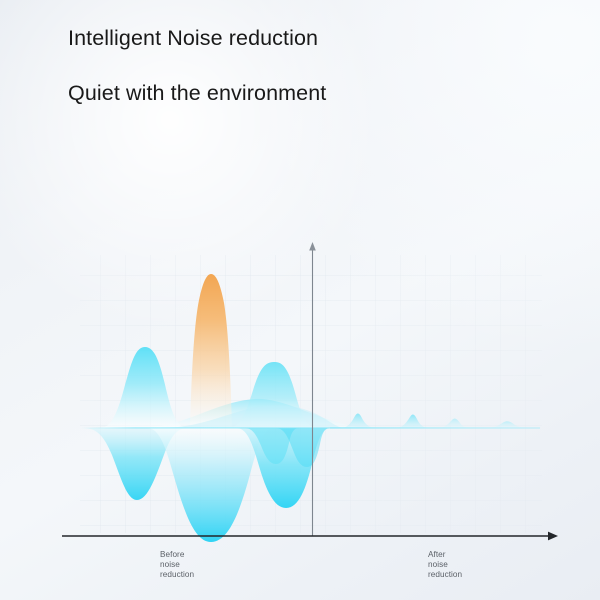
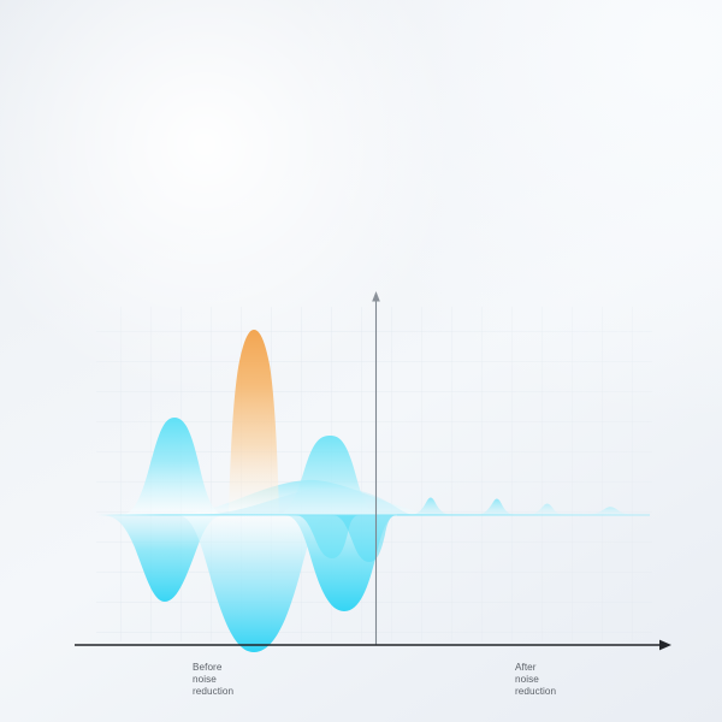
- Intelligent Noise reduction
- Quiet with the environment
  Before
  noise
  reduction
  After
  noise
  reduction
